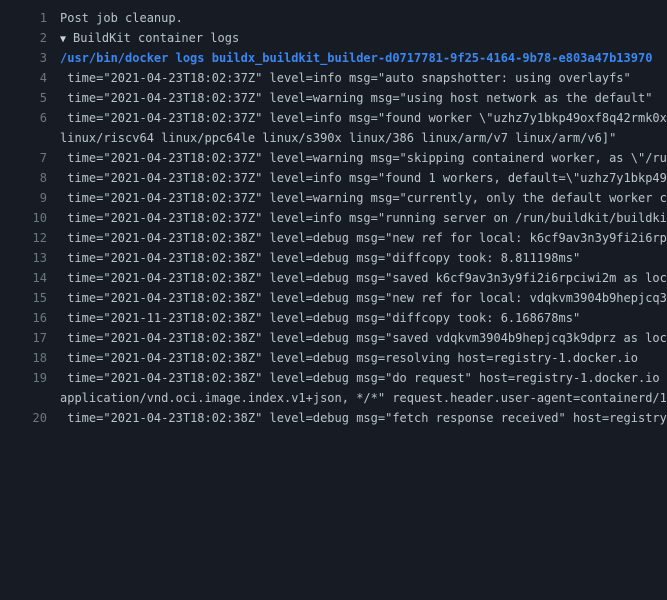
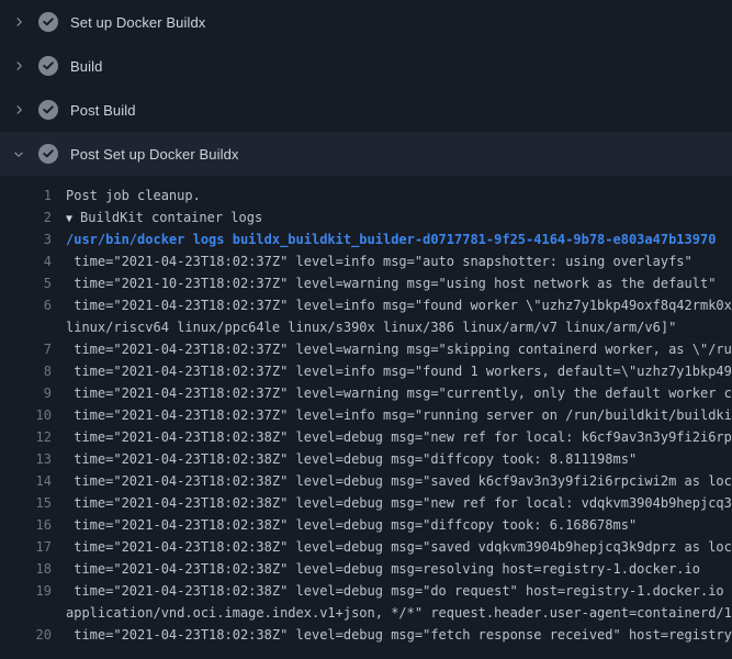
+ Set up Docker Buildx
+ Build
+ Post Build
+ Post Set up Docker Buildx
  1
  Post job cleanup.
  2
  ▼ BuildKit container logs
  3
  /usr/bin/docker logs buildx_buildkit_builder-d0717781-9f25-4164-9b78-e803a47b13970
  4
  time="2021-04-23T18:02:37Z" level=info msg="auto snapshotter: using overlayfs"
  5
- time="2021-04-23T18:02:37Z" level=warning msg="using host network as the default"
+ time="2021-10-23T18:02:37Z" level=warning msg="using host network as the default"
  6
  time="2021-04-23T18:02:37Z" level=info msg="found worker \"uzhz7y1bkp49oxf8q42rmk0x
  linux/riscv64 linux/ppc64le linux/s390x linux/386 linux/arm/v7 linux/arm/v6]"
  7
  time="2021-04-23T18:02:37Z" level=warning msg="skipping containerd worker, as \"/ru
  8
  time="2021-04-23T18:02:37Z" level=info msg="found 1 workers, default=\"uzhz7y1bkp49
  9
  time="2021-04-23T18:02:37Z" level=warning msg="currently, only the default worker c
  10
  time="2021-04-23T18:02:37Z" level=info msg="running server on /run/buildkit/buildki
  12
  time="2021-04-23T18:02:38Z" level=debug msg="new ref for local: k6cf9av3n3y9fi2i6rp
  13
  time="2021-04-23T18:02:38Z" level=debug msg="diffcopy took: 8.811198ms"
  14
  time="2021-04-23T18:02:38Z" level=debug msg="saved k6cf9av3n3y9fi2i6rpciwi2m as loc
  15
  time="2021-04-23T18:02:38Z" level=debug msg="new ref for local: vdqkvm3904b9hepjcq3
  16
- time="2021-11-23T18:02:38Z" level=debug msg="diffcopy took: 6.168678ms"
+ time="2021-04-23T18:02:38Z" level=debug msg="diffcopy took: 6.168678ms"
  17
  time="2021-04-23T18:02:38Z" level=debug msg="saved vdqkvm3904b9hepjcq3k9dprz as loc
  18
  time="2021-04-23T18:02:38Z" level=debug msg=resolving host=registry-1.docker.io
  19
  time="2021-04-23T18:02:38Z" level=debug msg="do request" host=registry-1.docker.io
  application/vnd.oci.image.index.v1+json, */*" request.header.user-agent=containerd/1
  20
  time="2021-04-23T18:02:38Z" level=debug msg="fetch response received" host=registry
